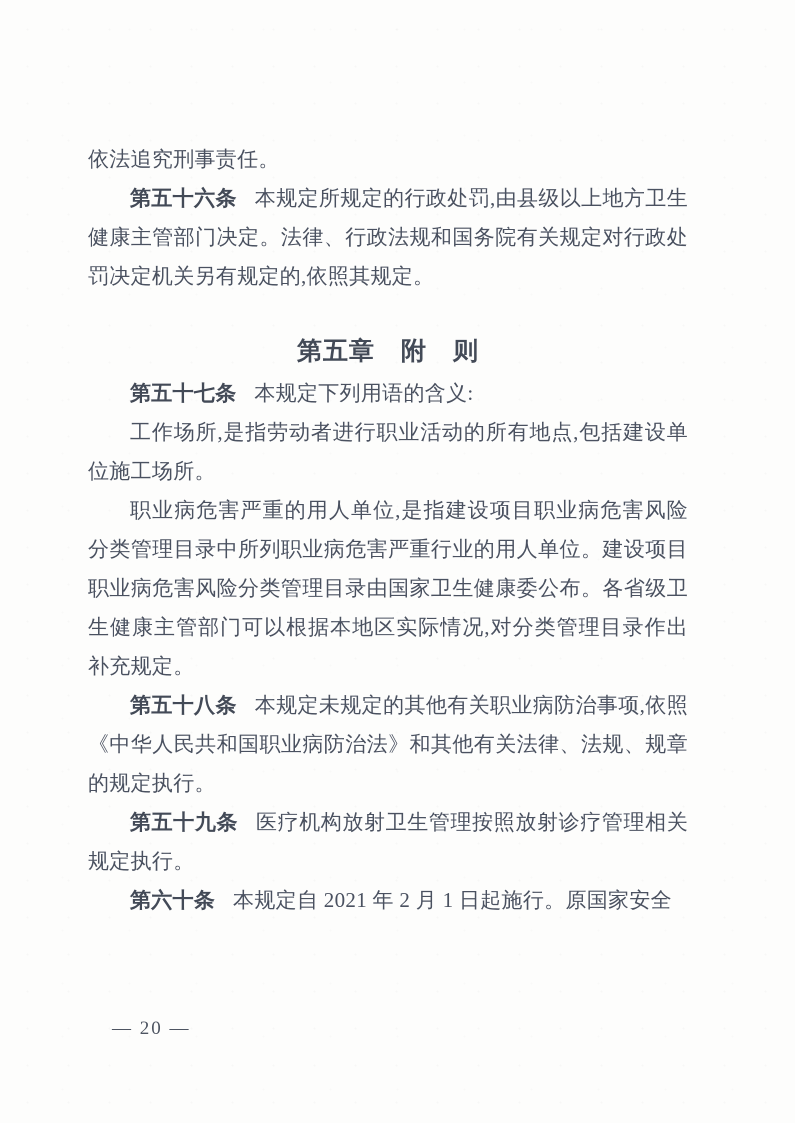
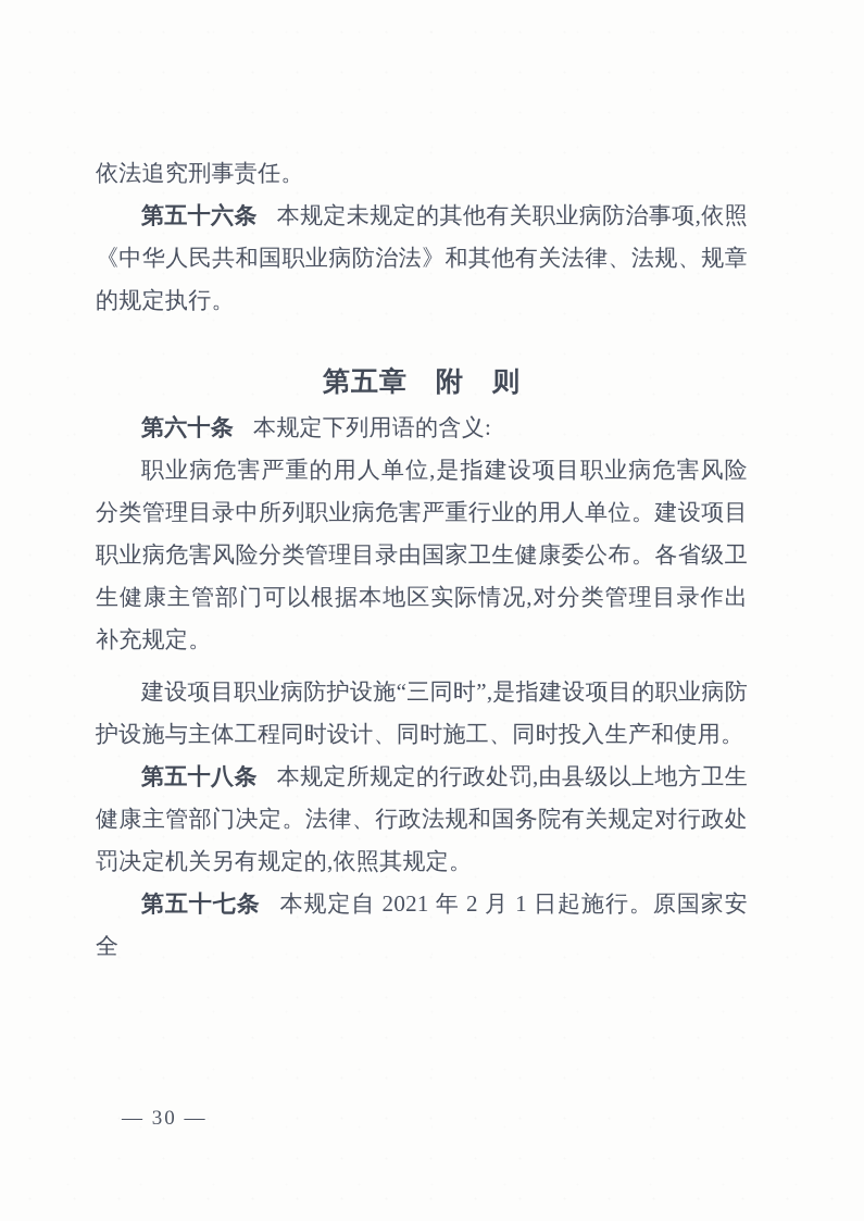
  依法追究刑事责任。
- 第五十六条 本规定所规定的行政处罚,由县级以上地方卫生健康主管部门决定。法律、行政法规和国务院有关规定对行政处罚决定机关另有规定的,依照其规定。
+ 第五十六条 本规定未规定的其他有关职业病防治事项,依照《中华人民共和国职业病防治法》和其他有关法律、法规、规章的规定执行。
  第五章 附 则
- 第五十七条 本规定下列用语的含义:
+ 第六十条 本规定下列用语的含义:
- 工作场所,是指劳动者进行职业活动的所有地点,包括建设单位施工场所。
  职业病危害严重的用人单位,是指建设项目职业病危害风险分类管理目录中所列职业病危害严重行业的用人单位。建设项目职业病危害风险分类管理目录由国家卫生健康委公布。各省级卫生健康主管部门可以根据本地区实际情况,对分类管理目录作出补充规定。
+ 建设项目职业病防护设施“三同时”,是指建设项目的职业病防护设施与主体工程同时设计、同时施工、同时投入生产和使用。
- 第五十八条 本规定未规定的其他有关职业病防治事项,依照《中华人民共和国职业病防治法》和其他有关法律、法规、规章的规定执行。
+ 第五十八条 本规定所规定的行政处罚,由县级以上地方卫生健康主管部门决定。法律、行政法规和国务院有关规定对行政处罚决定机关另有规定的,依照其规定。
- 第五十九条 医疗机构放射卫生管理按照放射诊疗管理相关规定执行。
- 第六十条 本规定自 2021 年 2 月 1 日起施行。原国家安全
+ 第五十七条 本规定自 2021 年 2 月 1 日起施行。原国家安全
- — 20 —
+ — 30 —
